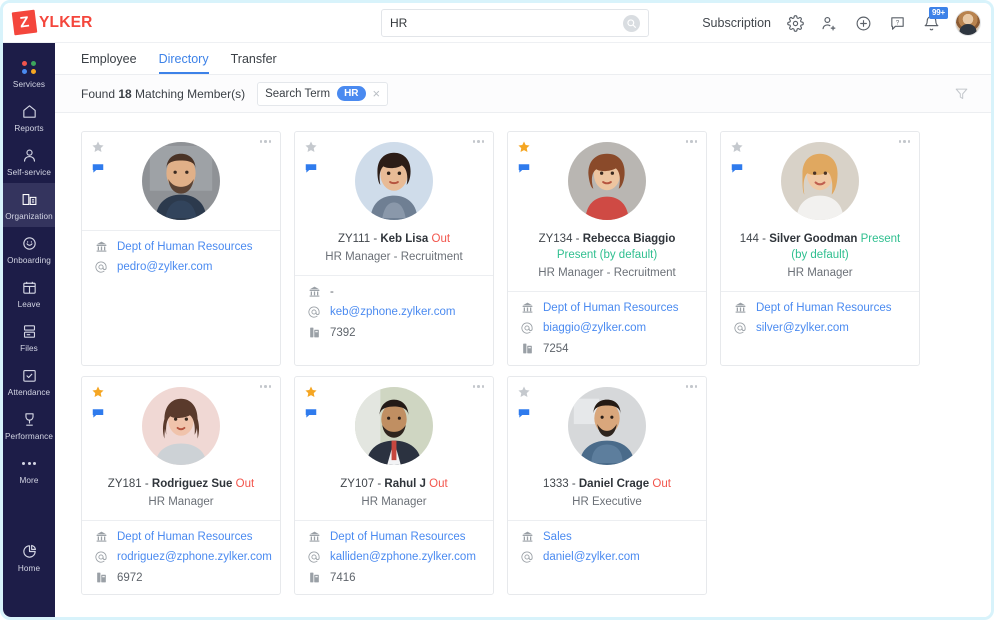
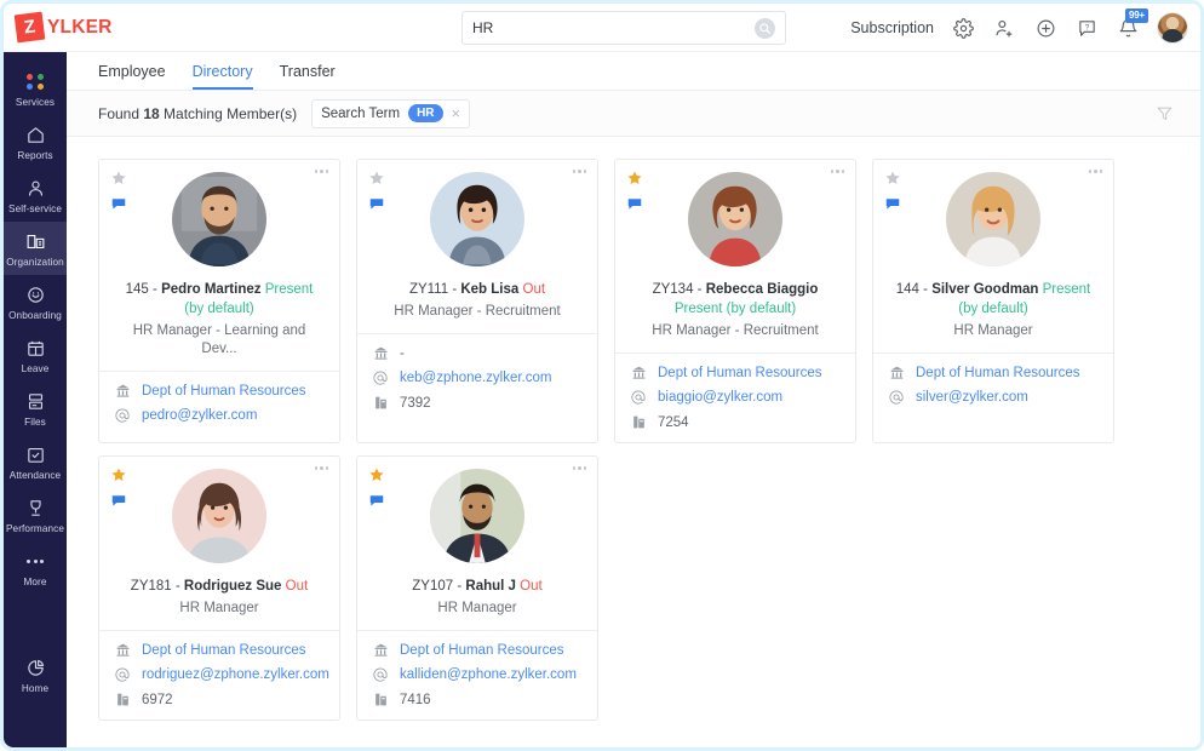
  YLKER
  HR
  Subscription
  99+
  Services
  Reports
  Self-service
  Organization
  Onboarding
  Leave
  Files
  Attendance
  Performance
  More
  Home
  Employee
  Directory
  Transfer
  Found 18 Matching Member(s)
  Search Term
  HR
  ×
+ 145 - Pedro Martinez Present (by default)
+ HR Manager - Learning and Dev...
  Dept of Human Resources
  pedro@zylker.com
  ZY111 - Keb Lisa Out
  HR Manager - Recruitment
  -
  keb@zphone.zylker.com
  7392
  ZY134 - Rebecca Biaggio Present (by default)
  HR Manager - Recruitment
  Dept of Human Resources
  biaggio@zylker.com
  7254
  144 - Silver Goodman Present (by default)
  HR Manager
  Dept of Human Resources
  silver@zylker.com
  ZY181 - Rodriguez Sue Out
  HR Manager
  Dept of Human Resources
  rodriguez@zphone.zylker.com
  6972
  ZY107 - Rahul J Out
  HR Manager
  Dept of Human Resources
  kalliden@zphone.zylker.com
  7416
- 1333 - Daniel Crage Out
- HR Executive
- Sales
- daniel@zylker.com
